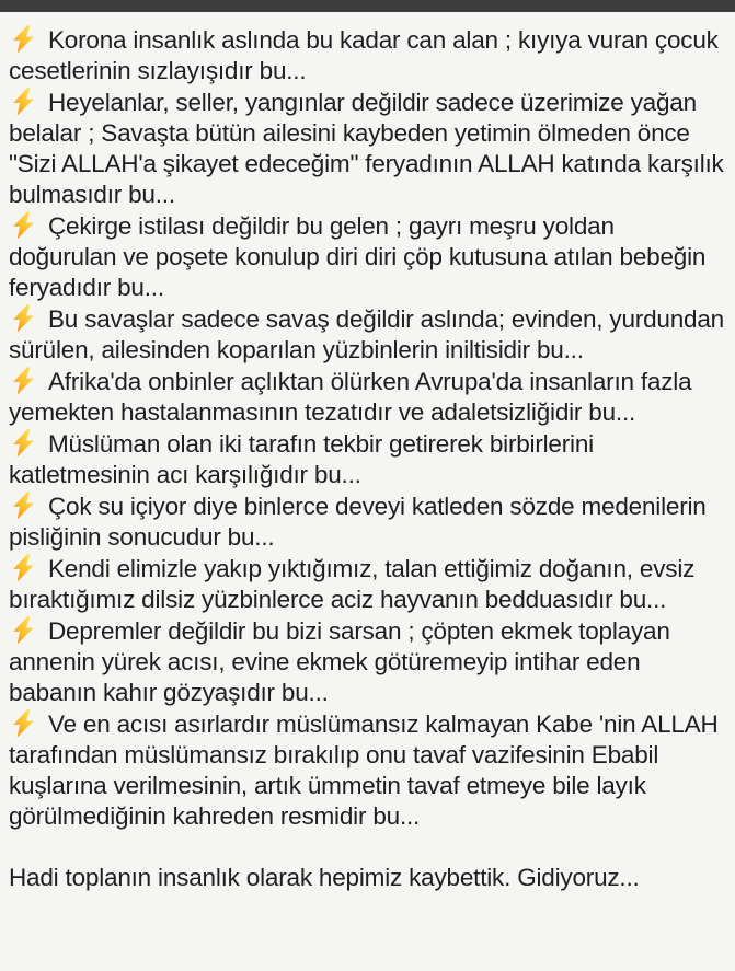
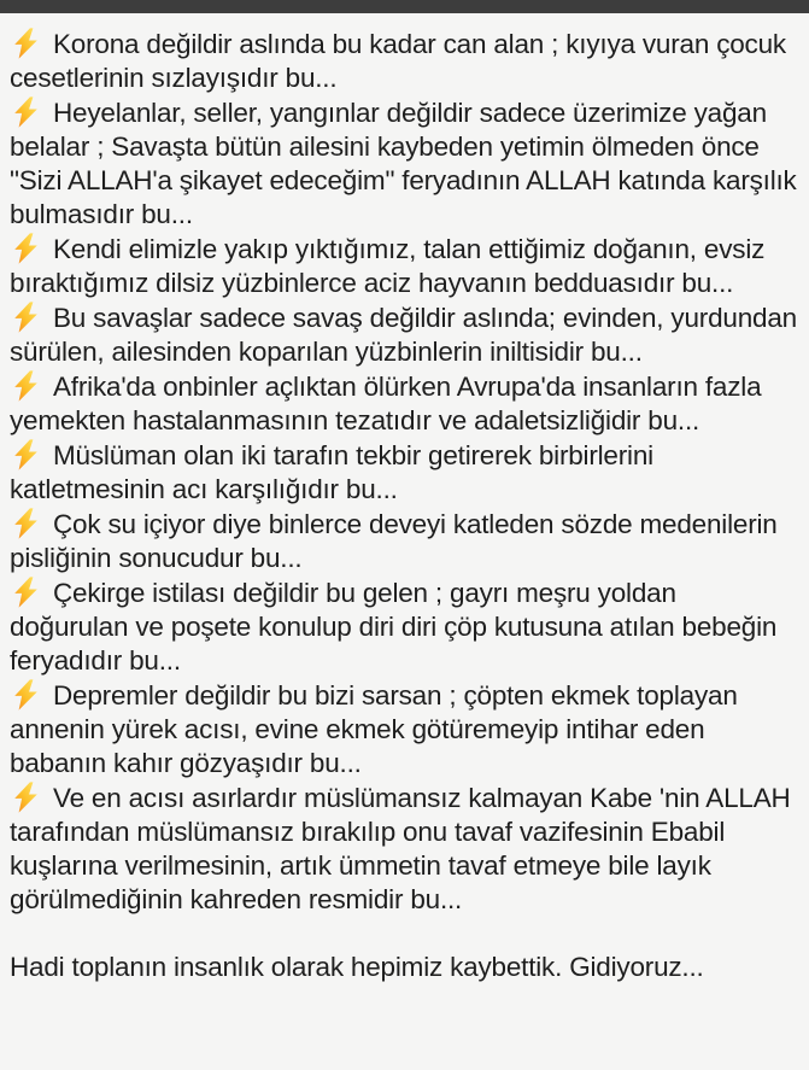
- Korona insanlık aslında bu kadar can alan ; kıyıya vuran çocuk cesetlerinin sızlayışıdır bu...
+ Korona değildir aslında bu kadar can alan ; kıyıya vuran çocuk cesetlerinin sızlayışıdır bu...
  Heyelanlar, seller, yangınlar değildir sadece üzerimize yağan belalar ; Savaşta bütün ailesini kaybeden yetimin ölmeden önce "Sizi ALLAH'a şikayet edeceğim" feryadının ALLAH katında karşılık bulmasıdır bu...
- Çekirge istilası değildir bu gelen ; gayrı meşru yoldan doğurulan ve poşete konulup diri diri çöp kutusuna atılan bebeğin feryadıdır bu...
+ Kendi elimizle yakıp yıktığımız, talan ettiğimiz doğanın, evsiz bıraktığımız dilsiz yüzbinlerce aciz hayvanın bedduasıdır bu...
  Bu savaşlar sadece savaş değildir aslında; evinden, yurdundan sürülen, ailesinden koparılan yüzbinlerin iniltisidir bu...
  Afrika'da onbinler açlıktan ölürken Avrupa'da insanların fazla yemekten hastalanmasının tezatıdır ve adaletsizliğidir bu...
  Müslüman olan iki tarafın tekbir getirerek birbirlerini katletmesinin acı karşılığıdır bu...
  Çok su içiyor diye binlerce deveyi katleden sözde medenilerin pisliğinin sonucudur bu...
- Kendi elimizle yakıp yıktığımız, talan ettiğimiz doğanın, evsiz bıraktığımız dilsiz yüzbinlerce aciz hayvanın bedduasıdır bu...
+ Çekirge istilası değildir bu gelen ; gayrı meşru yoldan doğurulan ve poşete konulup diri diri çöp kutusuna atılan bebeğin feryadıdır bu...
  Depremler değildir bu bizi sarsan ; çöpten ekmek toplayan annenin yürek acısı, evine ekmek götüremeyip intihar eden babanın kahır gözyaşıdır bu...
  Ve en acısı asırlardır müslümansız kalmayan Kabe 'nin ALLAH tarafından müslümansız bırakılıp onu tavaf vazifesinin Ebabil kuşlarına verilmesinin, artık ümmetin tavaf etmeye bile layık görülmediğinin kahreden resmidir bu...
  Hadi toplanın insanlık olarak hepimiz kaybettik. Gidiyoruz...
